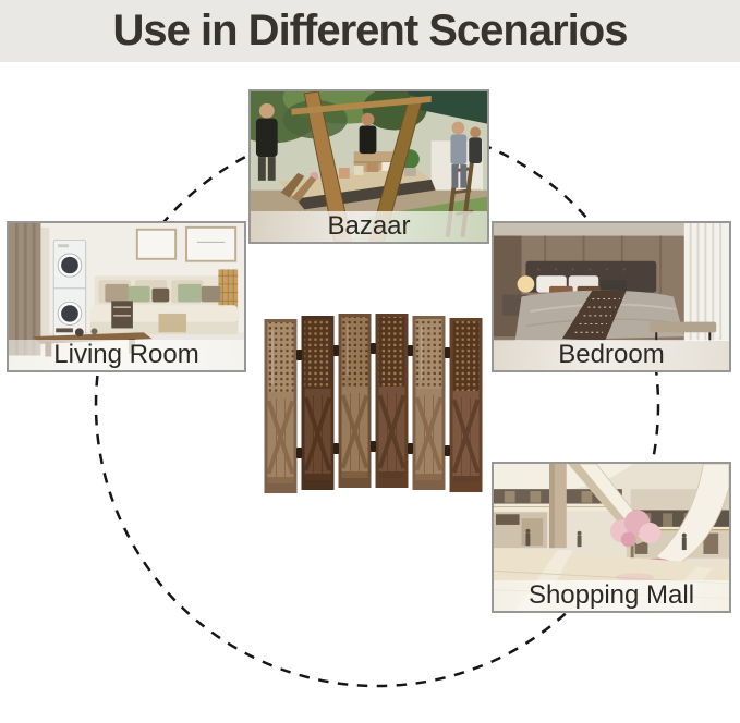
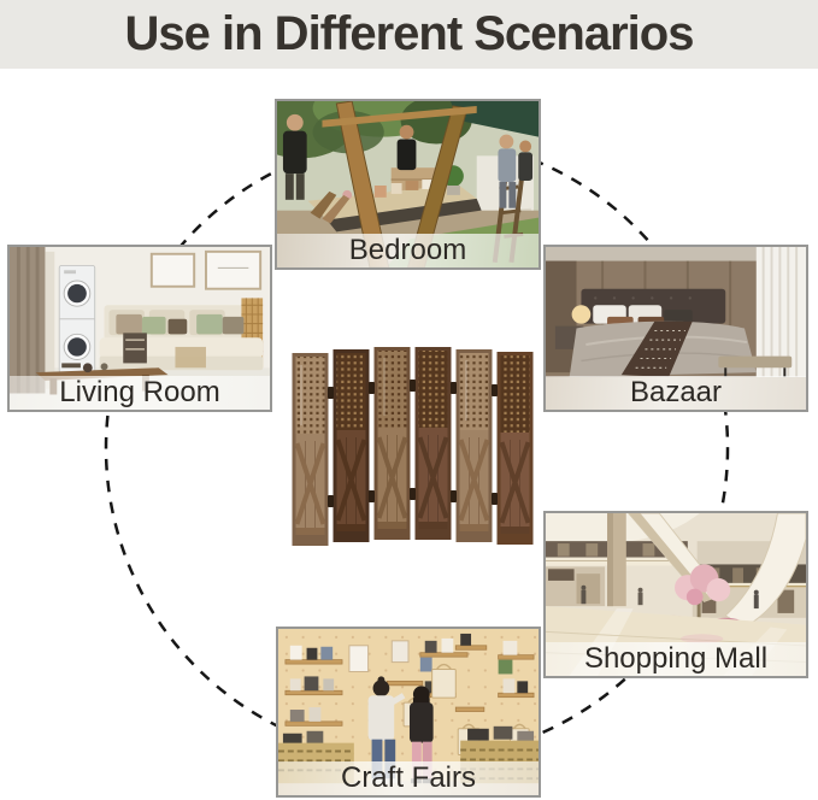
  Use in Different Scenarios
- Bazaar
+ Bedroom
  Living Room
- Bedroom
+ Bazaar
  Shopping Mall
+ Craft Fairs
